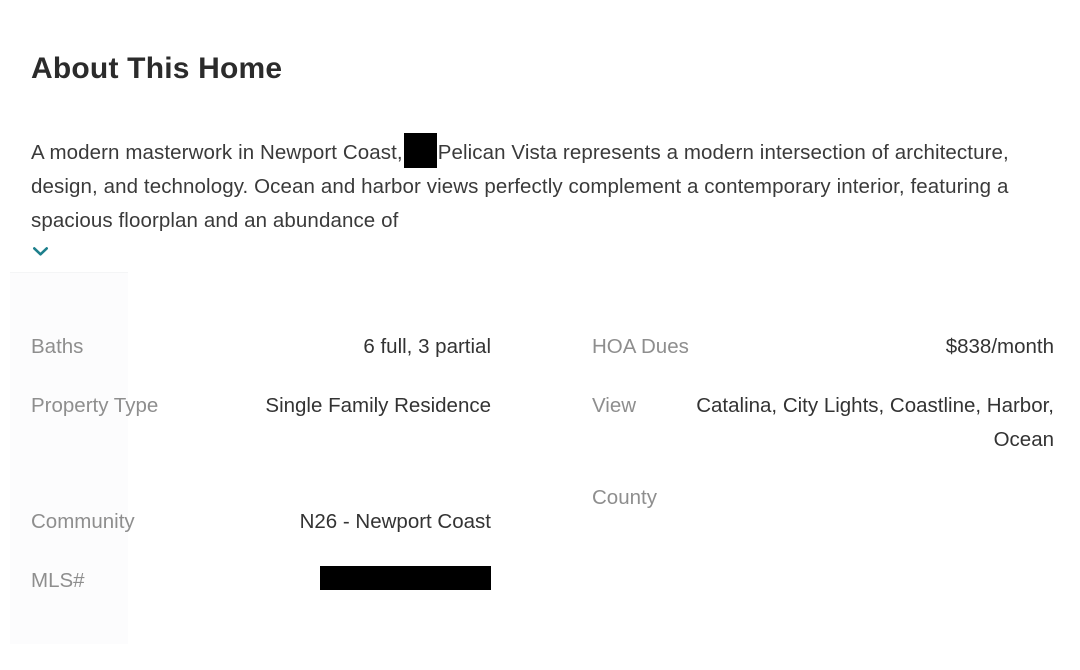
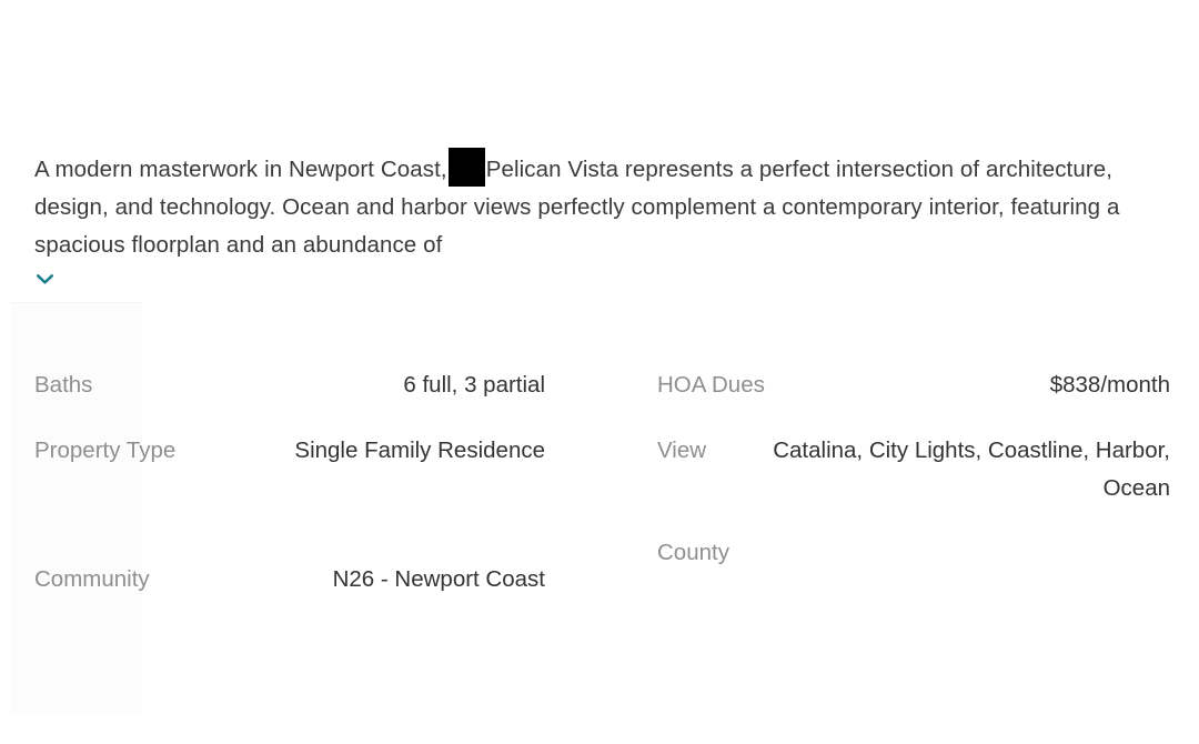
- About This Home
- A modern masterwork in Newport Coast, Pelican Vista represents a modern intersection of architecture, design, and technology. Ocean and harbor views perfectly complement a contemporary interior, featuring a spacious floorplan and an abundance of
+ A modern masterwork in Newport Coast, Pelican Vista represents a perfect intersection of architecture, design, and technology. Ocean and harbor views perfectly complement a contemporary interior, featuring a spacious floorplan and an abundance of
  Baths
  6 full, 3 partial
  Property Type
  Single Family Residence
  Community
  N26 - Newport Coast
- MLS#
  HOA Dues
  $838/month
  View
  Catalina, City Lights, Coastline, Harbor, Ocean
  County
